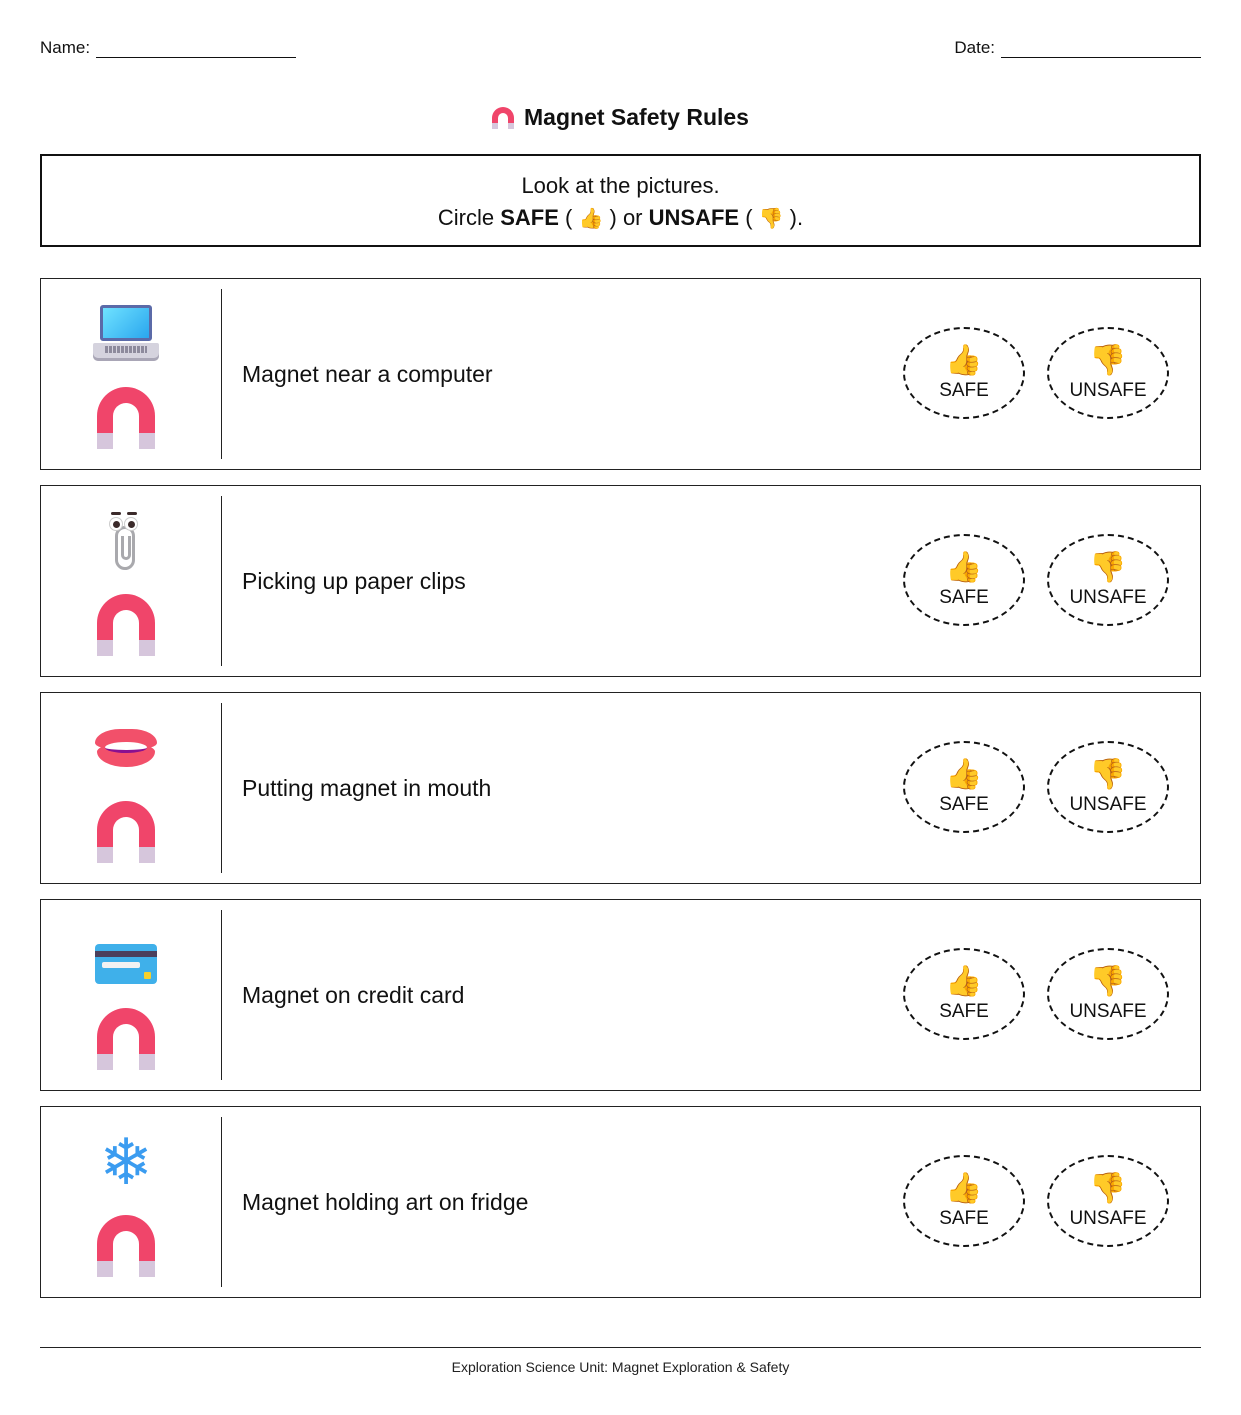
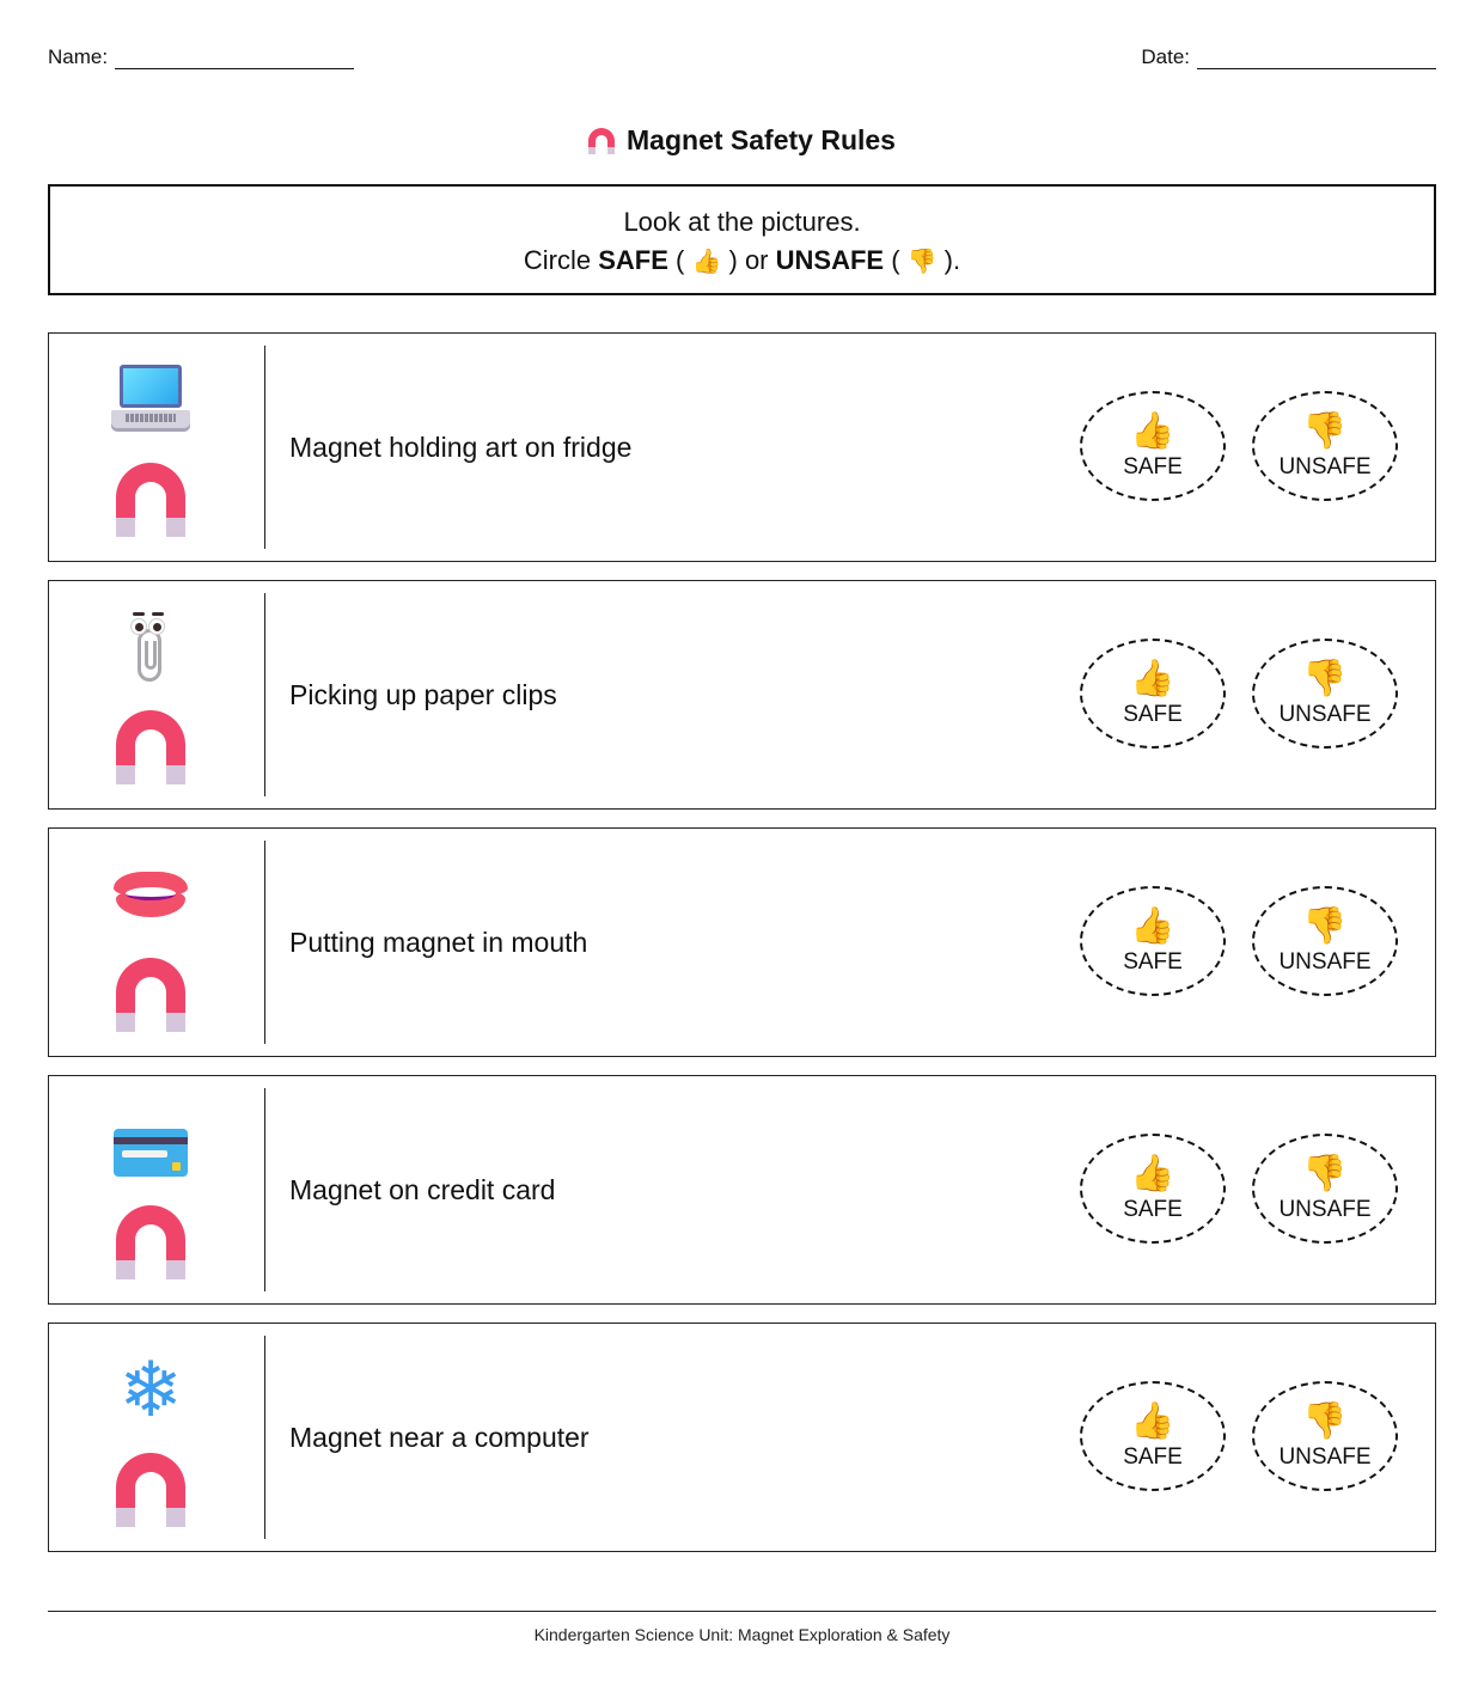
  Name:
  Date:
  Magnet Safety Rules
  Look at the pictures.
  Circle SAFE ( 👍 ) or UNSAFE ( 👎 ).
- Magnet near a computer
+ Magnet holding art on fridge
  👍
  SAFE
  👎
  UNSAFE
  Picking up paper clips
  👍
  SAFE
  👎
  UNSAFE
  Putting magnet in mouth
  👍
  SAFE
  👎
  UNSAFE
  Magnet on credit card
  👍
  SAFE
  👎
  UNSAFE
  ❄
- Magnet holding art on fridge
+ Magnet near a computer
  👍
  SAFE
  👎
  UNSAFE
- Exploration Science Unit: Magnet Exploration & Safety
+ Kindergarten Science Unit: Magnet Exploration & Safety
